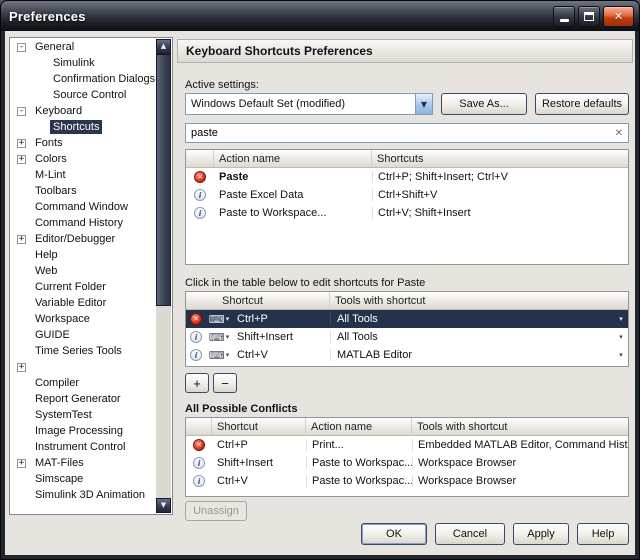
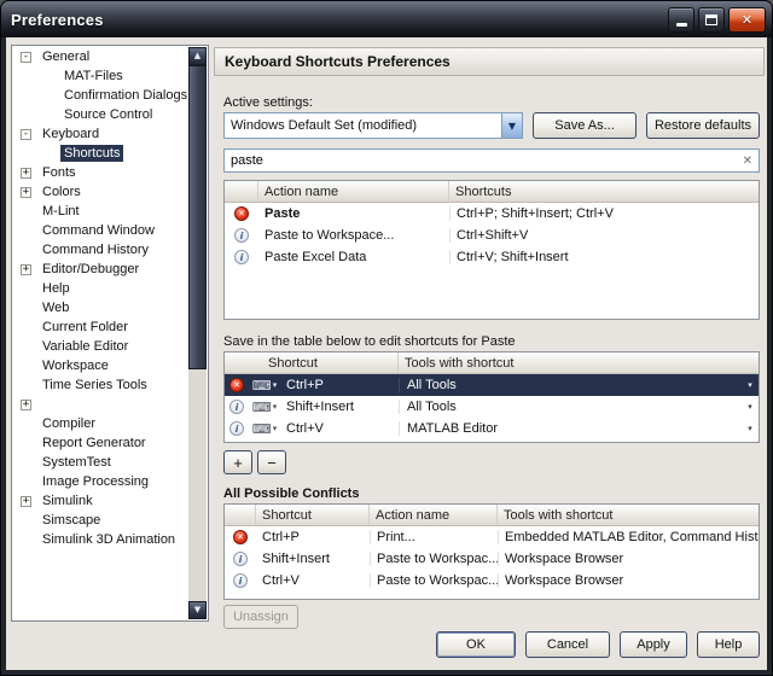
  Preferences
  ✕
  -
  General
- Simulink
+ MAT-Files
  Confirmation Dialogs
  Source Control
  -
  Keyboard
  Shortcuts
  +
  Fonts
  +
  Colors
  M-Lint
- Toolbars
  Command Window
  Command History
  +
  Editor/Debugger
  Help
  Web
  Current Folder
  Variable Editor
  Workspace
- GUIDE
  Time Series Tools
  +
  Compiler
  Report Generator
  SystemTest
  Image Processing
- Instrument Control
  +
- MAT-Files
+ Simulink
  Simscape
  Simulink 3D Animation
  ▲
  ▼
  Keyboard Shortcuts Preferences
  Active settings:
  Windows Default Set (modified)
  ▼
  Save As...
  Restore defaults
  paste
  ✕
  Action name
  Shortcuts
  ✕
  Paste
  Ctrl+P; Shift+Insert; Ctrl+V
  i
- Paste Excel Data
+ Paste to Workspace...
  Ctrl+Shift+V
  i
- Paste to Workspace...
+ Paste Excel Data
  Ctrl+V; Shift+Insert
- Click in the table below to edit shortcuts for Paste
+ Save in the table below to edit shortcuts for Paste
  Shortcut
  Tools with shortcut
  ✕
  ⌨
  ▾
  Ctrl+P
  All Tools
  ▾
  i
  ⌨
  ▾
  Shift+Insert
  All Tools
  ▾
  i
  ⌨
  ▾
  Ctrl+V
  MATLAB Editor
  ▾
  +
  −
  All Possible Conflicts
  Shortcut
  Action name
  Tools with shortcut
  ✕
  Ctrl+P
  Print...
  Embedded MATLAB Editor, Command Hist
  i
  Shift+Insert
  Paste to Workspac...
  Workspace Browser
  i
  Ctrl+V
  Paste to Workspac...
  Workspace Browser
  Unassign
  OK
  Cancel
  Apply
  Help
